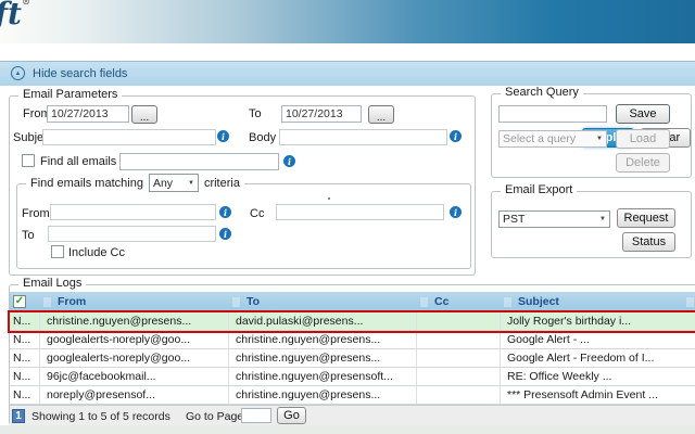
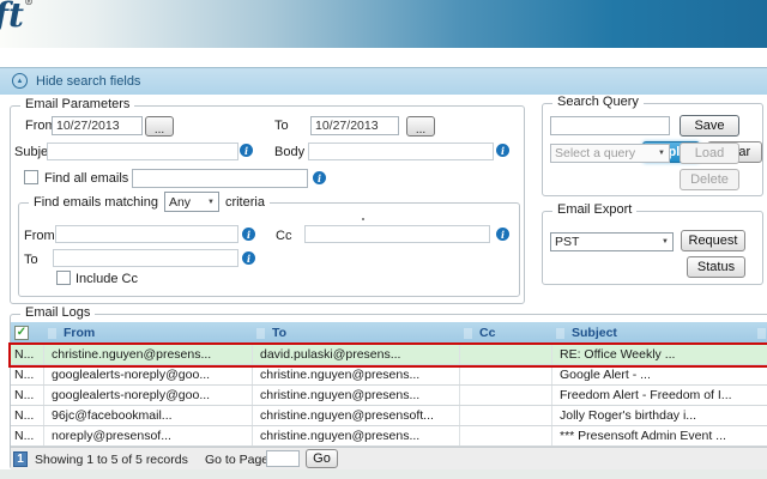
  ft®
  Hide search fields
  Email Parameters
  Fro
  10/27/2013
  ...
  To
  10/27/2013
  ...
  Subje
  i
  Body
  i
  Find all emails
  i
  Find emails matching
  Any
  criteria
  From
  i
  Cc
  i
  To
  i
  Include Cc
  Search Query
  Save
  Select a query
  Load
  Delete
  Email Export
  PST
  Request
  Status
  Email Logs
  ✓
  From
  To
  Cc
  Subject
  N...
  christine.nguyen@presens...
  david.pulaski@presens...
- Jolly Roger's birthday i...
+ RE: Office Weekly ...
  N...
  googlealerts-noreply@goo...
  christine.nguyen@presens...
  Google Alert - ...
  N...
  googlealerts-noreply@goo...
  christine.nguyen@presens...
- Google Alert - Freedom of I...
+ Freedom Alert - Freedom of I...
  N...
  96jc@facebookmail...
  christine.nguyen@presensoft...
- RE: Office Weekly ...
+ Jolly Roger's birthday i...
  N...
  noreply@presensof...
  christine.nguyen@presens...
  *** Presensoft Admin Event ...
  1
  Showing 1 to 5 of 5 records
  Go to Pag
  Go
